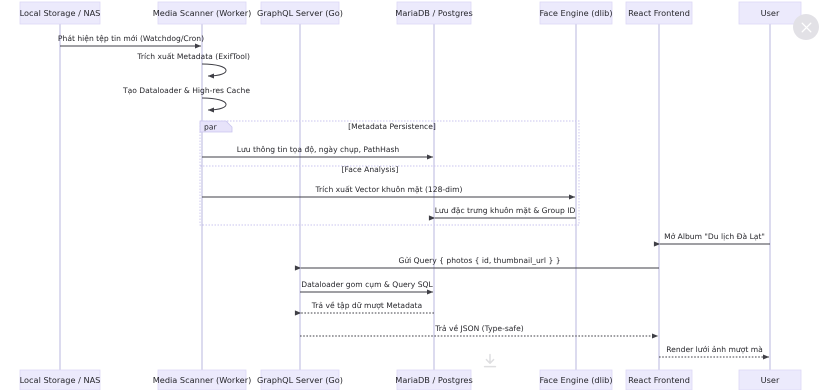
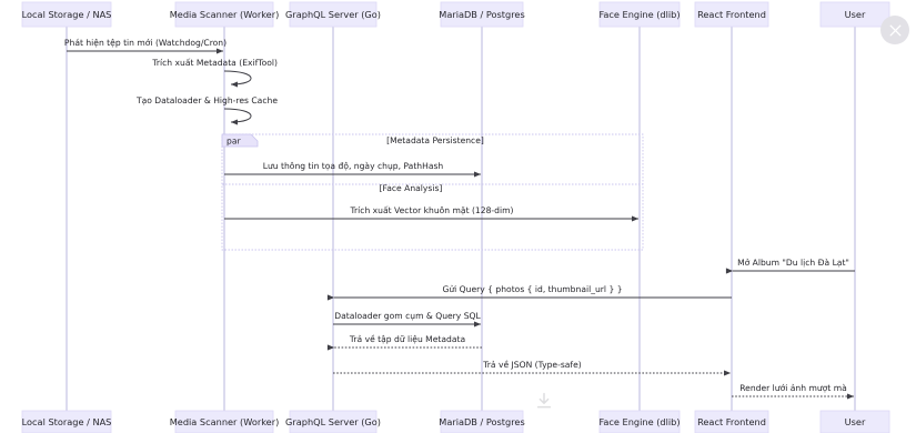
  par
  [Metadata Persistence]
  [Face Analysis]
  Phát hiện tệp tin mới (Watchdog/Cron)
  Trích xuất Metadata (ExifTool)
  Tạo Dataloader & High-res Cache
  Lưu thông tin tọa độ, ngày chụp, PathHash
  Trích xuất Vector khuôn mặt (128-dim)
- Lưu đặc trưng khuôn mặt & Group ID
  Mở Album "Du lịch Đà Lạt"
  Gửi Query { photos { id, thumbnail_url } }
  Dataloader gom cụm & Query SQL
- Trả về tập dữ mượt Metadata
+ Trả về tập dữ liệu Metadata
  Trả về JSON (Type-safe)
  Render lưới ảnh mượt mà
  Local Storage / NAS
  Media Scanner (Worker)
  GraphQL Server (Go)
  MariaDB / Postgres
  Face Engine (dlib)
  React Frontend
  User
  Local Storage / NAS
  Media Scanner (Worker)
  GraphQL Server (Go)
  MariaDB / Postgres
  Face Engine (dlib)
  React Frontend
  User
